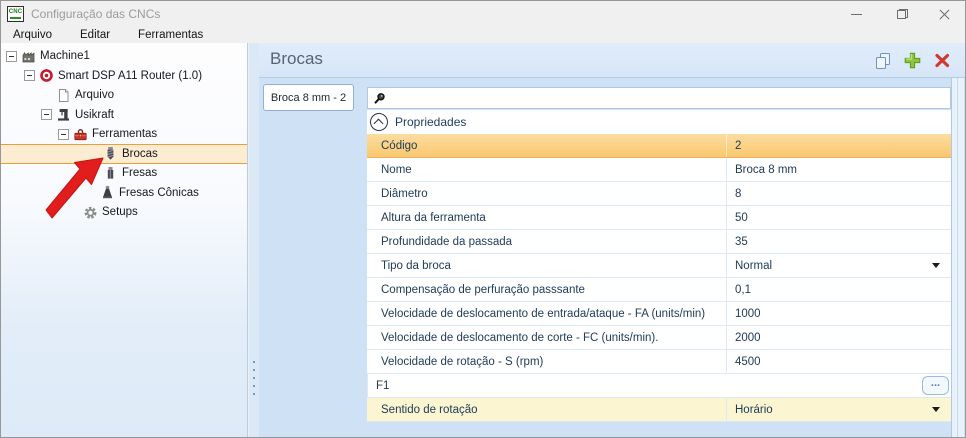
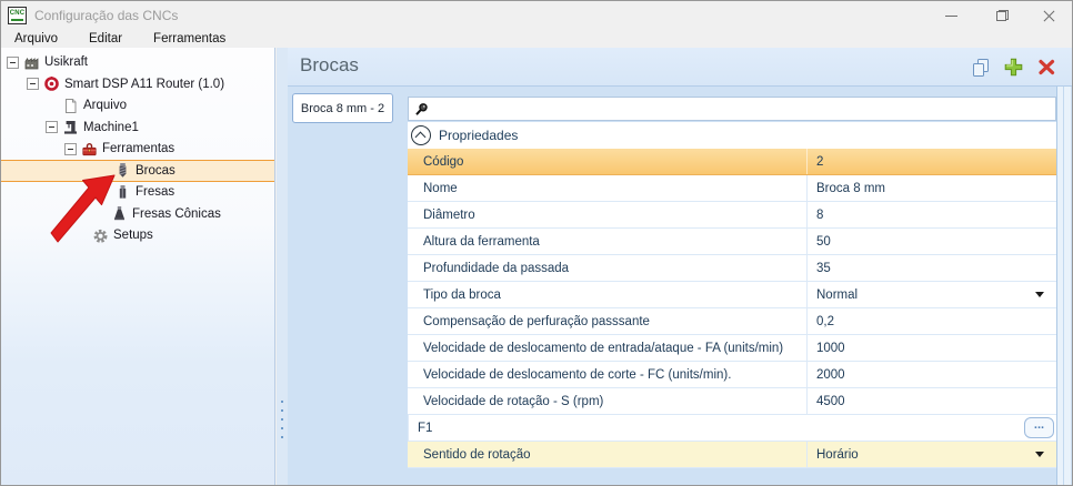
  Configuração das CNCs
  Arquivo
  Editar
  Ferramentas
- Machine1
+ Usikraft
  Smart DSP A11 Router (1.0)
  Arquivo
- Usikraft
+ Machine1
  Ferramentas
  Brocas
  Fresas
  Fresas Cônicas
  Setups
  Brocas
  Broca 8 mm - 2
  Propriedades
  Código
  2
  Nome
  Broca 8 mm
  Diâmetro
  8
  Altura da ferramenta
  50
  Profundidade da passada
  35
  Tipo da broca
  Normal
  Compensação de perfuração passsante
- 0,1
+ 0,2
  Velocidade de deslocamento de entrada/ataque - FA (units/min)
  1000
  Velocidade de deslocamento de corte - FC (units/min).
  2000
  Velocidade de rotação - S (rpm)
  4500
  F1
  ...
  Sentido de rotação
  Horário
